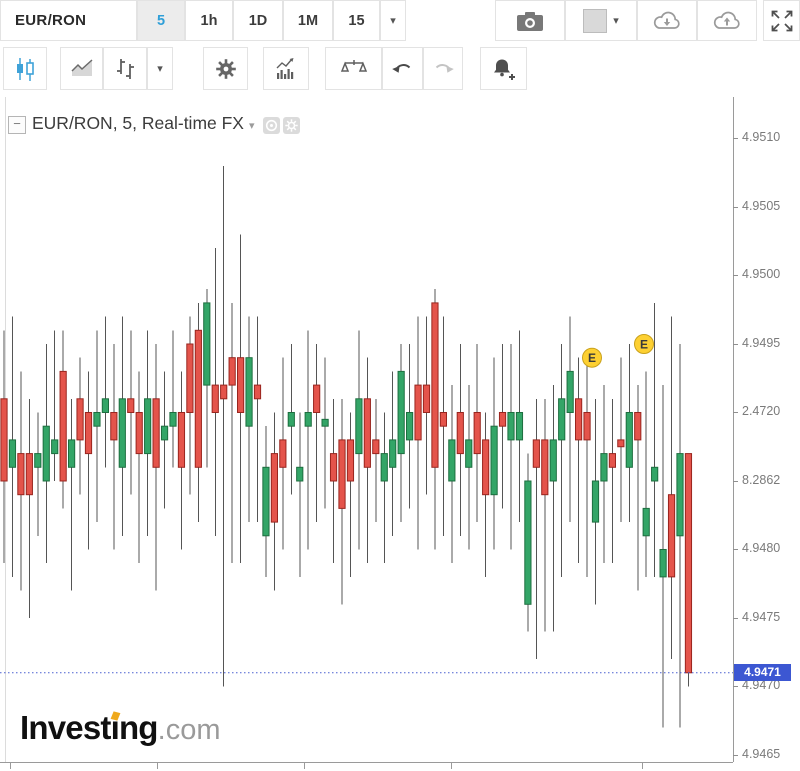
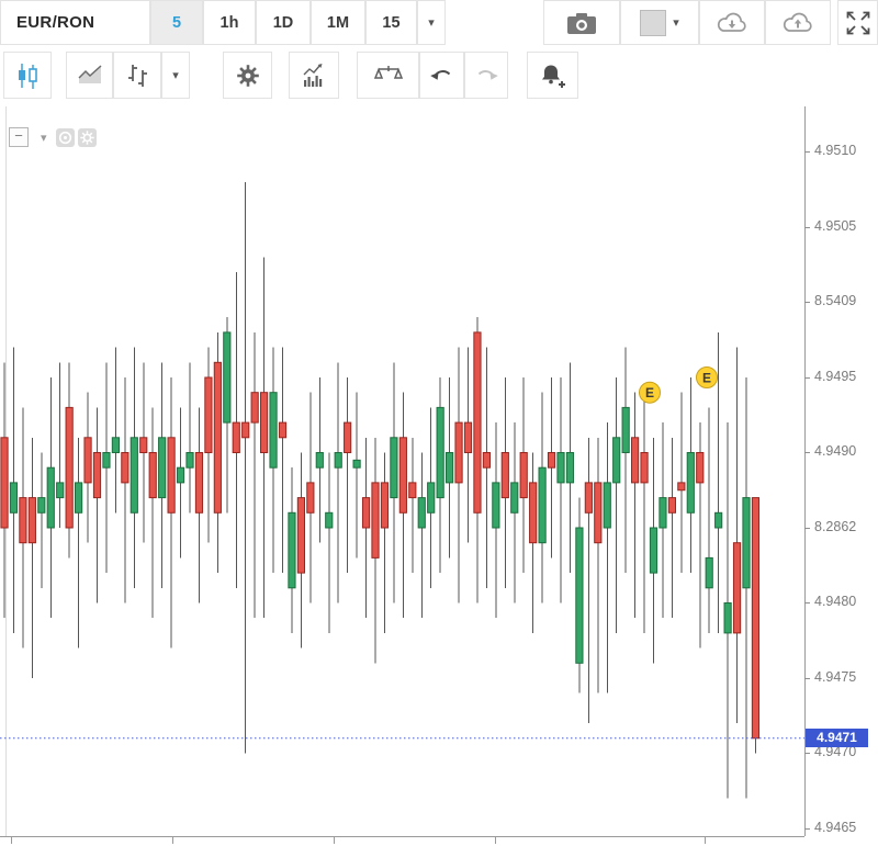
  EUR/RON
  5
  1h
  1D
  1M
  15
  ▾
  ▾
  ▾
  E
  E
  −
- EUR/RON, 5, Real-time FX
  ▾
  4.9510
  4.9505
- 4.9500
+ 8.5409
  4.9495
- 2.4720
+ 4.9490
  8.2862
  4.9480
  4.9475
  4.9470
  4.9465
  4.9471
- Investıng.com
